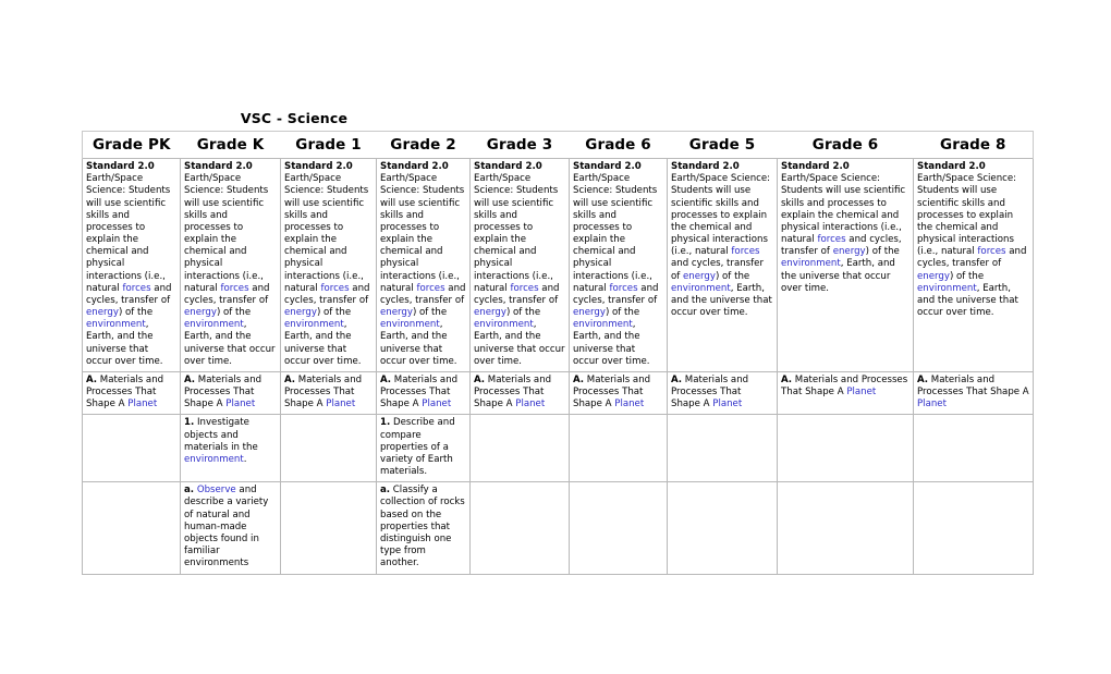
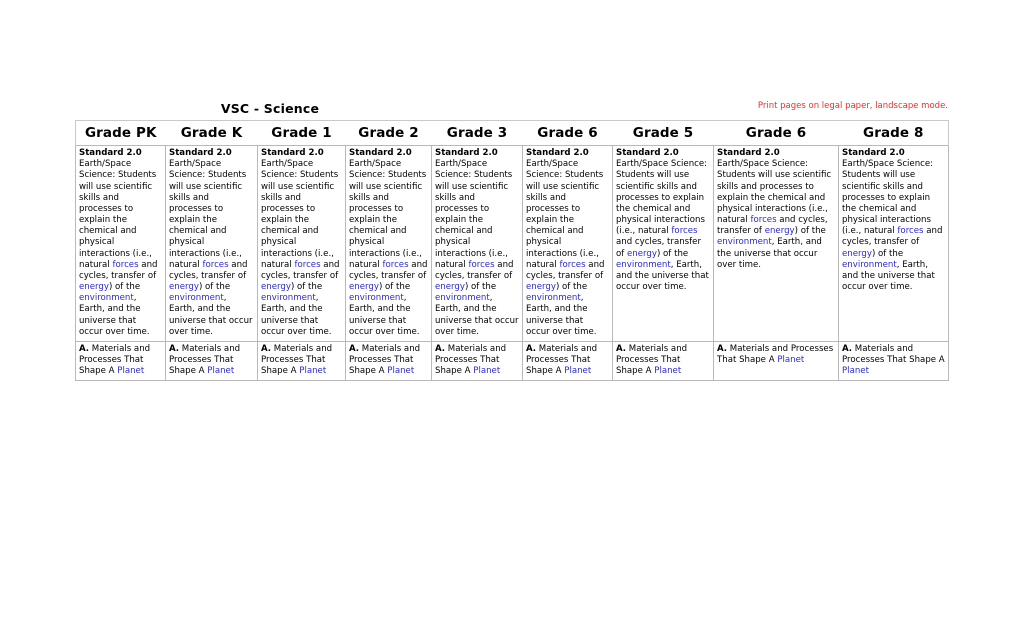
  VSC - Science
+ Print pages on legal paper, landscape mode.
  Grade PK	Grade K	Grade 1	Grade 2	Grade 3	Grade 6	Grade 5	Grade 6	Grade 8
  Standard 2.0Earth/Space Science: Students will use scientific skills and processes to explain the chemical and physical interactions (i.e., natural forces and cycles, transfer of energy) of the environment, Earth, and the universe that occur over time.	Standard 2.0Earth/Space Science: Students will use scientific skills and processes to explain the chemical and physical interactions (i.e., natural forces and cycles, transfer of energy) of the environment, Earth, and the universe that occur over time.	Standard 2.0Earth/Space Science: Students will use scientific skills and processes to explain the chemical and physical interactions (i.e., natural forces and cycles, transfer of energy) of the environment, Earth, and the universe that occur over time.	Standard 2.0Earth/Space Science: Students will use scientific skills and processes to explain the chemical and physical interactions (i.e., natural forces and cycles, transfer of energy) of the environment, Earth, and the universe that occur over time.	Standard 2.0Earth/Space Science: Students will use scientific skills and processes to explain the chemical and physical interactions (i.e., natural forces and cycles, transfer of energy) of the environment, Earth, and the universe that occur over time.	Standard 2.0Earth/Space Science: Students will use scientific skills and processes to explain the chemical and physical interactions (i.e., natural forces and cycles, transfer of energy) of the environment, Earth, and the universe that occur over time.	Standard 2.0Earth/Space Science: Students will use scientific skills and processes to explain the chemical and physical interactions (i.e., natural forces and cycles, transfer of energy) of the environment, Earth, and the universe that occur over time.	Standard 2.0Earth/Space Science: Students will use scientific skills and processes to explain the chemical and physical interactions (i.e., natural forces and cycles, transfer of energy) of the environment, Earth, and the universe that occur over time.	Standard 2.0Earth/Space Science: Students will use scientific skills and processes to explain the chemical and physical interactions (i.e., natural forces and cycles, transfer of energy) of the environment, Earth, and the universe that occur over time.
  A. Materials and Processes That Shape A Planet	A. Materials and Processes That Shape A Planet	A. Materials and Processes That Shape A Planet	A. Materials and Processes That Shape A Planet	A. Materials and Processes That Shape A Planet	A. Materials and Processes That Shape A Planet	A. Materials and Processes That Shape A Planet	A. Materials and Processes That Shape A Planet	A. Materials and Processes That Shape A Planet
- 	1. Investigate objects and materials in the environment.		1. Describe and compare properties of a variety of Earth materials.
- 	a. Observe and describe a variety of natural and human-made objects found in familiar environments		a. Classify a collection of rocks based on the properties that distinguish one type from another.
